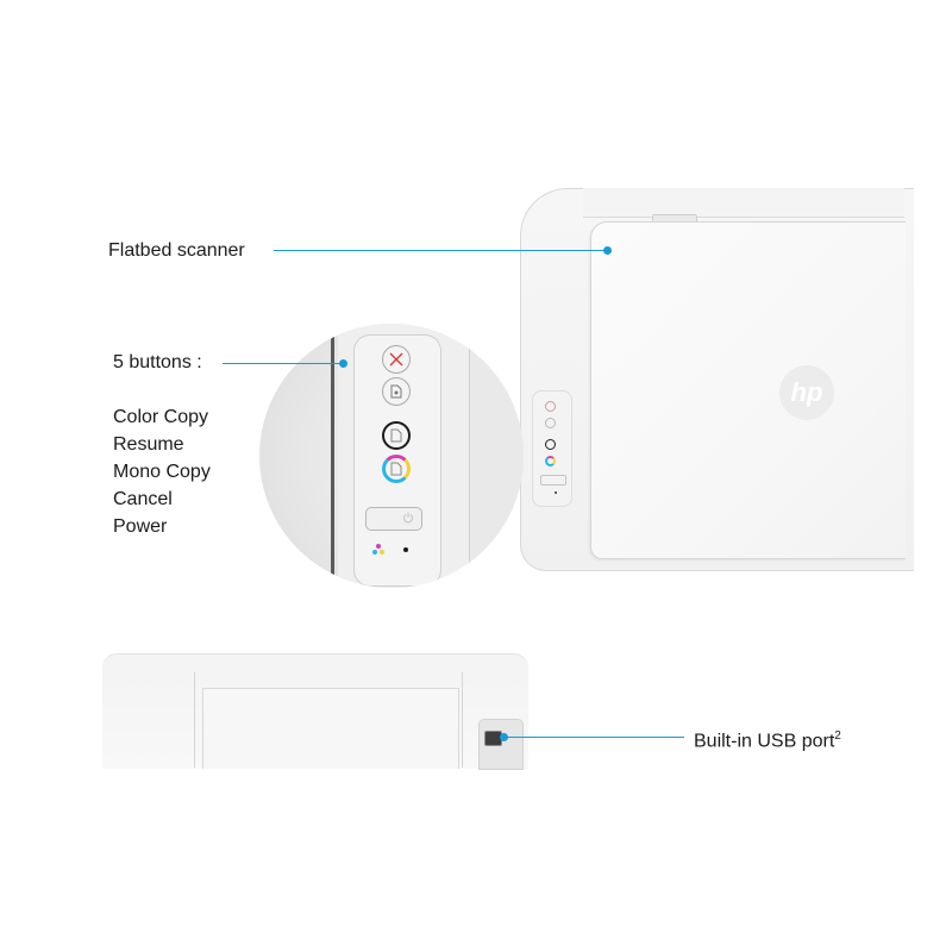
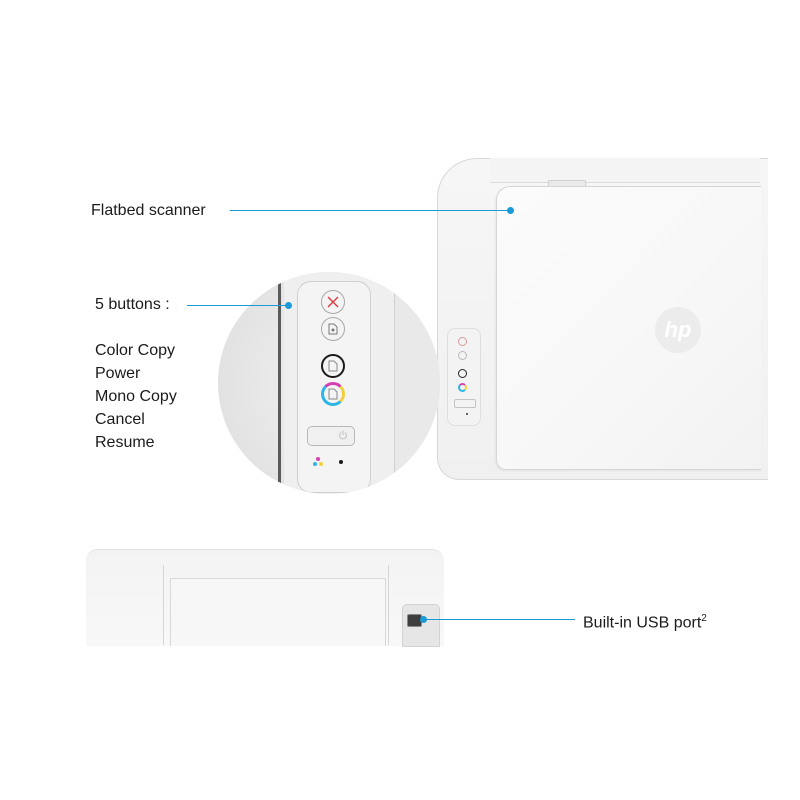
  Flatbed scanner
  5 buttons :
  Color Copy
- Resume
+ Power
  Mono Copy
  Cancel
- Power
+ Resume
  Built-in USB port2
